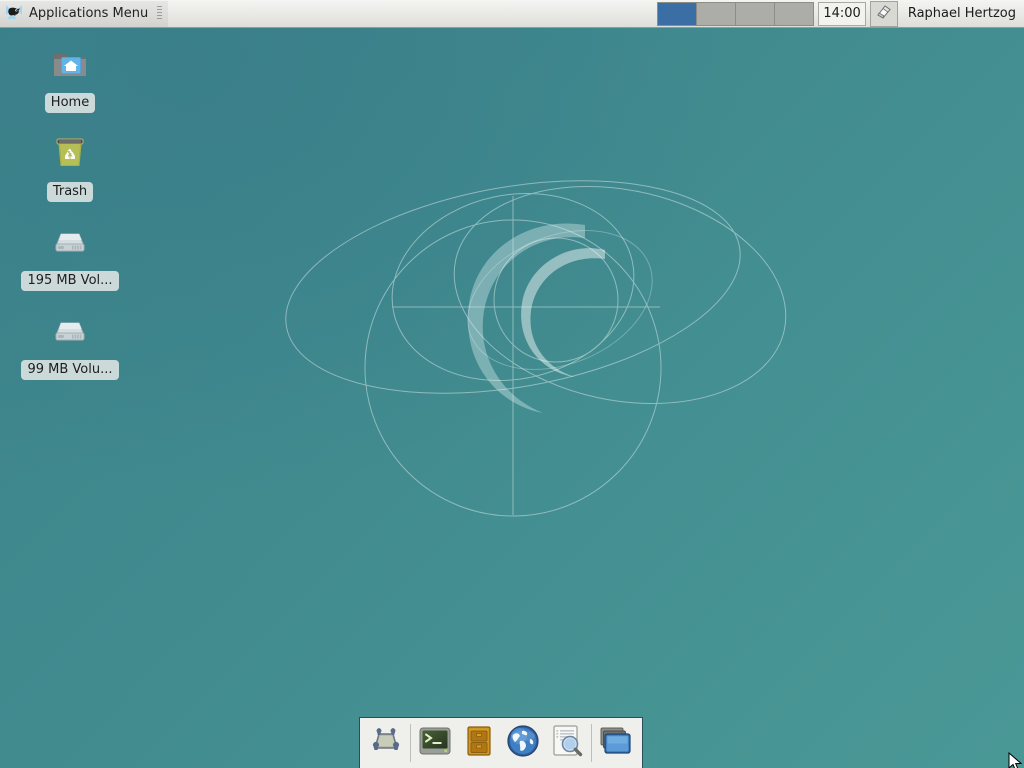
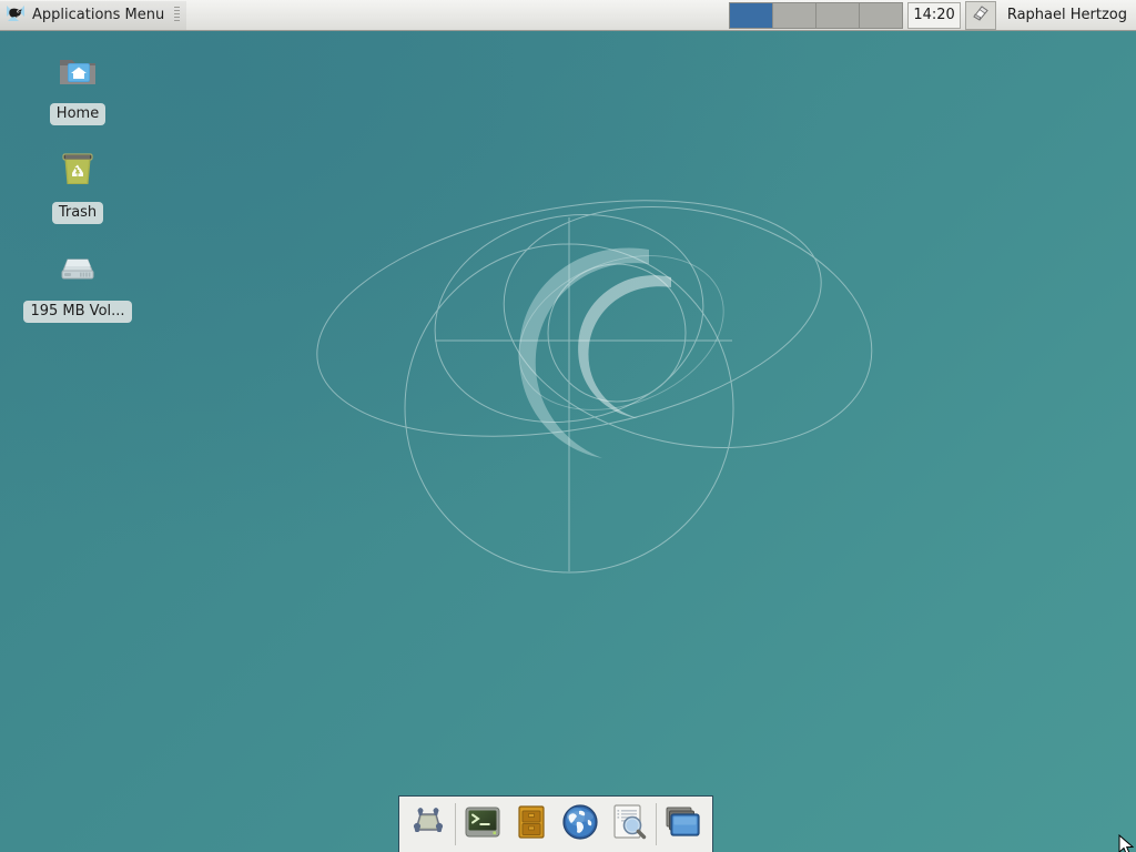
  Applications Menu
- 14:00
+ 14:20
  Raphael Hertzog
  Home
  Trash
  195 MB Vol...
- 99 MB Volu...
